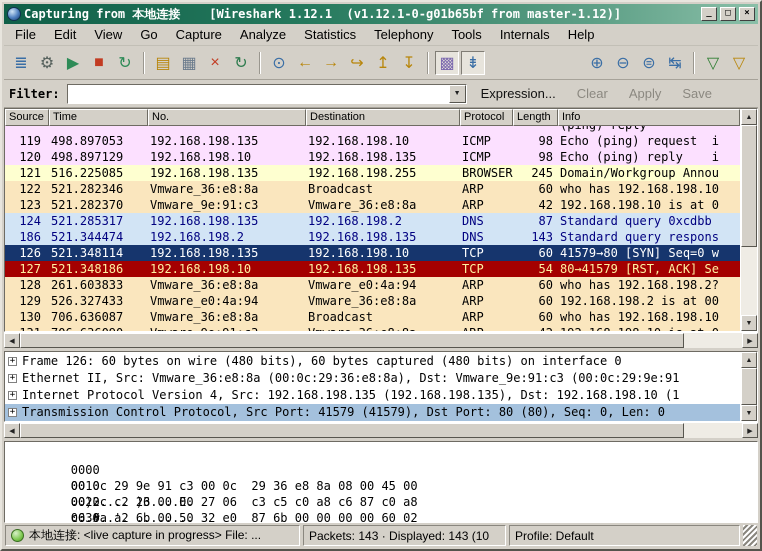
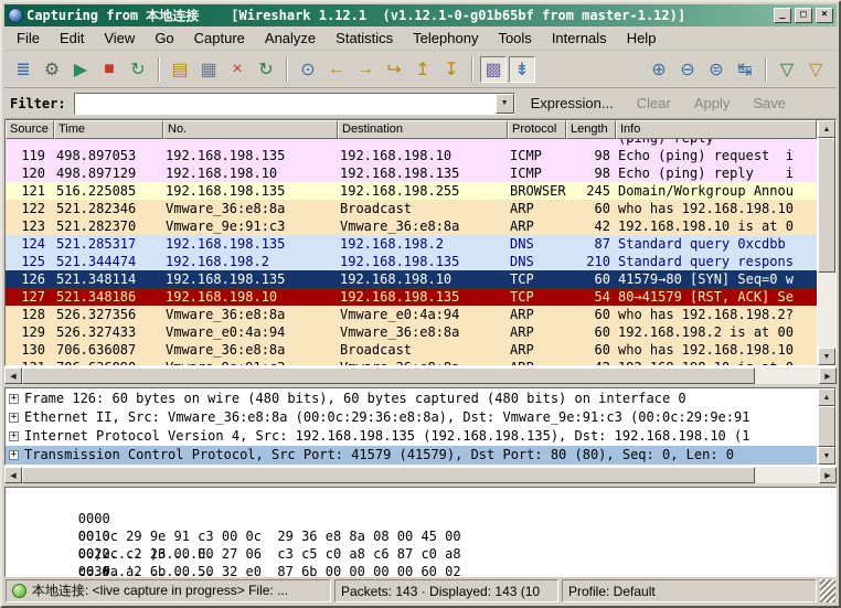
  Capturing from 本地连接 [Wireshark 1.12.1 (v1.12.1-0-g01b65bf from master-1.12)]
  _
  □
  ×
  File
  Edit
  View
  Go
  Capture
  Analyze
  Statistics
  Telephony
  Tools
  Internals
  Help
  ≣
  ⚙
  ▶
  ■
  ↻
  ▤
  ▦
  ×
  ↻
  ⊙
  ←
  →
  ↪
  ↥
  ↧
  ▩
  ⇟
  ⊕
  ⊖
  ⊜
  ↹
  ▽
  ▽
  Filter:
  Expression...
  Clear
  Apply
  Save
  Source
  Time
  No.
  Destination
  Protocol
  Length
  Info
  119
  498.897053
  192.168.198.135
  192.168.198.10
  ICMP
  98
  Echo (ping) request i
  120
  498.897129
  192.168.198.10
  192.168.198.135
  ICMP
  98
  Echo (ping) reply i
  121
  516.225085
  192.168.198.135
  192.168.198.255
  BROWSER
  245
  Domain/Workgroup Annou
  122
  521.282346
  Vmware_36:e8:8a
  Broadcast
  ARP
  60
  who has 192.168.198.10
  123
  521.282370
  Vmware_9e:91:c3
  Vmware_36:e8:8a
  ARP
  42
  192.168.198.10 is at 0
  124
  521.285317
  192.168.198.135
  192.168.198.2
  DNS
  87
  Standard query 0xcdbb
- 186
+ 125
  521.344474
  192.168.198.2
  192.168.198.135
  DNS
- 143
+ 210
  Standard query respons
  126
  521.348114
  192.168.198.135
  192.168.198.10
  TCP
  60
  41579→80 [SYN] Seq=0 w
  127
  521.348186
  192.168.198.10
  192.168.198.135
  TCP
  54
  80→41579 [RST, ACK] Se
  128
- 261.603833
+ 526.327356
  Vmware_36:e8:8a
  Vmware_e0:4a:94
  ARP
  60
  who has 192.168.198.2?
  129
  526.327433
  Vmware_e0:4a:94
  Vmware_36:e8:8a
  ARP
  60
  192.168.198.2 is at 00
  130
  706.636087
  Vmware_36:e8:8a
  Broadcast
  ARP
  60
  who has 192.168.198.10
  +
  Frame 126: 60 bytes on wire (480 bits), 60 bytes captured (480 bits) on interface 0
  +
  Ethernet II, Src: Vmware_36:e8:8a (00:0c:29:36:e8:8a), Dst: Vmware_9e:91:c3 (00:0c:29:9e:91
  +
  Internet Protocol Version 4, Src: 192.168.198.135 (192.168.198.135), Dst: 192.168.198.10 (1
  +
  Transmission Control Protocol, Src Port: 41579 (41579), Dst Port: 80 (80), Seq: 0, Len: 0
  0000 00 0c 29 9e 91 c3 00 0c 29 36 e8 8a 08 00 45 00 ..)..... )6....E.
  0010 00 2c c2 23 00 00 27 06 c3 c5 c0 a8 c6 87 c0 a8 .,.#..'. ........
  本地连接: <live capture in progress> File: ...
  Packets: 143 · Displayed: 143 (10
  Profile: Default
